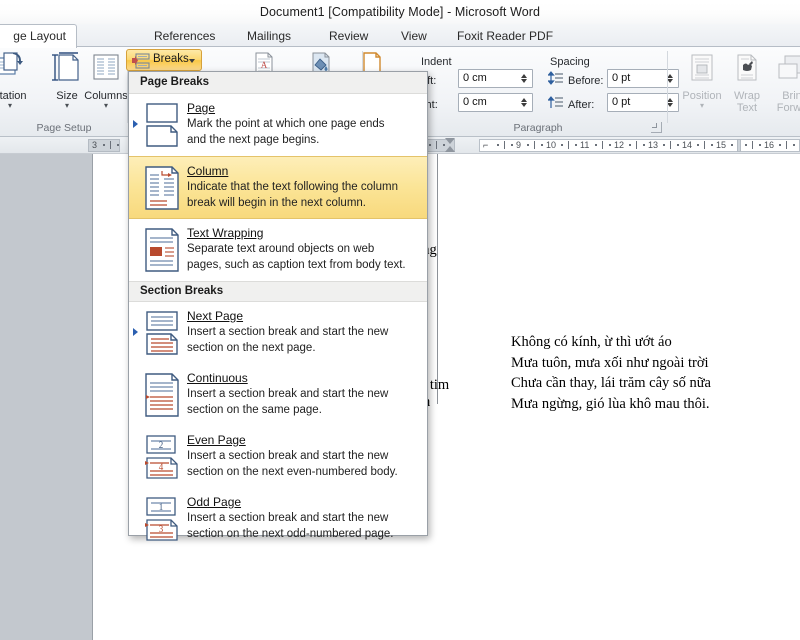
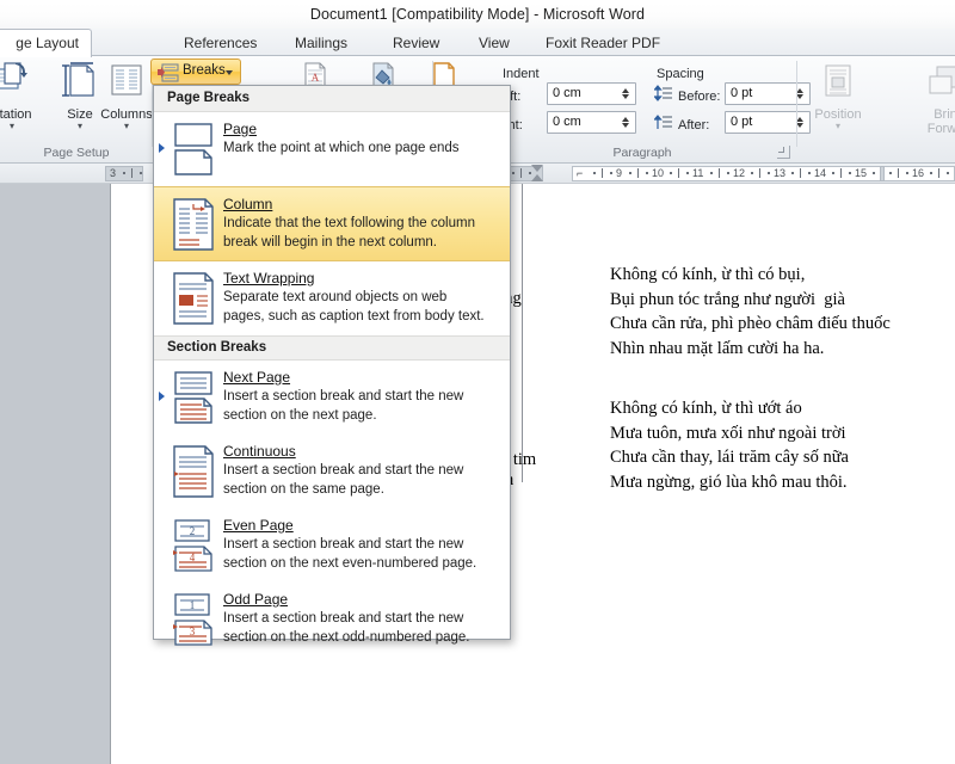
  Document1 [Compatibility Mode] - Microsoft Word
  ge Layout
  References
  Mailings
  Review
  View
  Foxit Reader PDF
  tation
  ▾
  Size
  ▾
  Columns
  ▾
  Page Setup
  A
  Indent
  ft:
  0 cm
  0 cm
  Spacing
  Before:
  0 pt
  After:
  0 pt
  Paragraph
  Position
  ▾
- Wrap
- Text
  Brin
  Forw
  Breaks
  3
  ⌐
  9
  10
  11
  12
  13
  14
  15
  16
  tim
+ Không có kính, ừ thì có bụi,
+ Bụi phun tóc trắng như người già
+ Chưa cần rửa, phì phèo châm điếu thuốc
+ Nhìn nhau mặt lấm cười ha ha.
  Không có kính, ừ thì ướt áo
  Mưa tuôn, mưa xối như ngoài trời
  Chưa cần thay, lái trăm cây số nữa
  Mưa ngừng, gió lùa khô mau thôi.
  Page Breaks
  Page
  Mark the point at which one page ends
- and the next page begins.
  Column
  Indicate that the text following the column
  break will begin in the next column.
  Text Wrapping
  Separate text around objects on web
  pages, such as caption text from body text.
  Section Breaks
  Next Page
  Insert a section break and start the new
  section on the next page.
  Continuous
  Insert a section break and start the new
  section on the same page.
  2
  4
  Even Page
  Insert a section break and start the new
- section on the next even-numbered body.
+ section on the next even-numbered page.
  1
  3
  Odd Page
  Insert a section break and start the new
  section on the next odd-numbered page.
